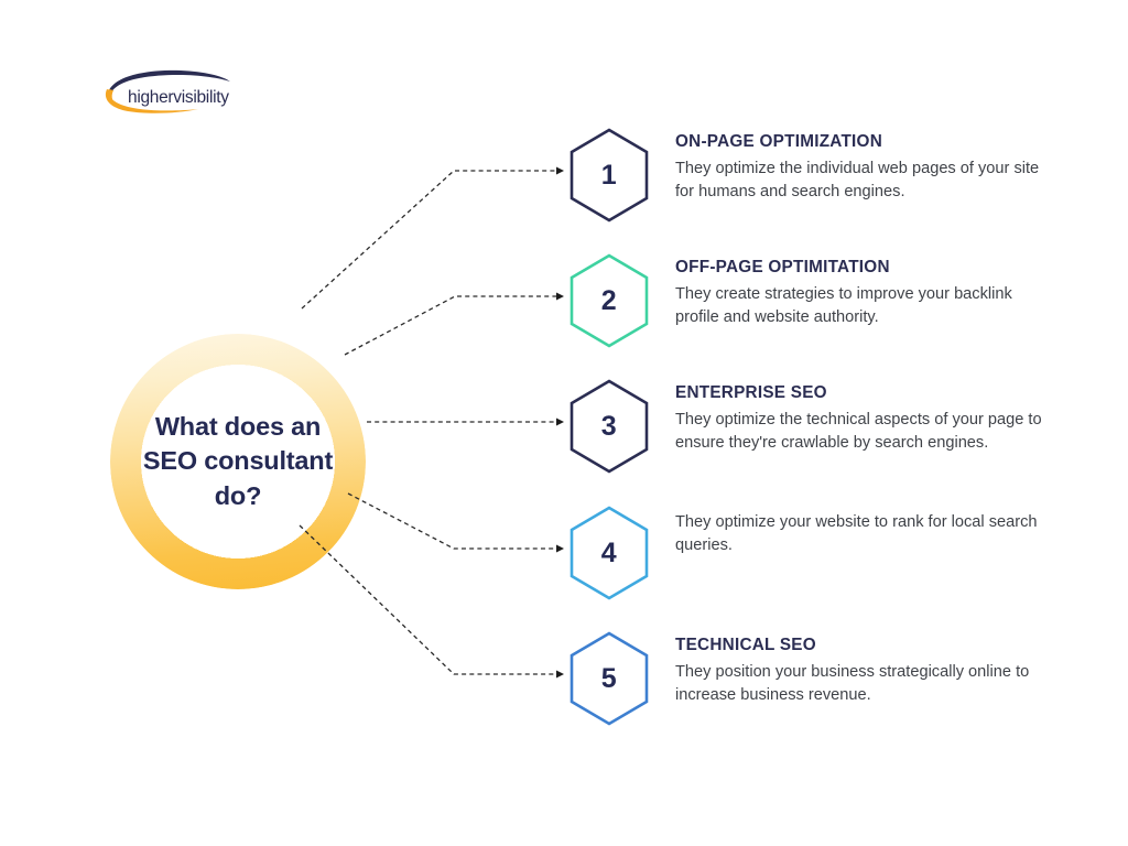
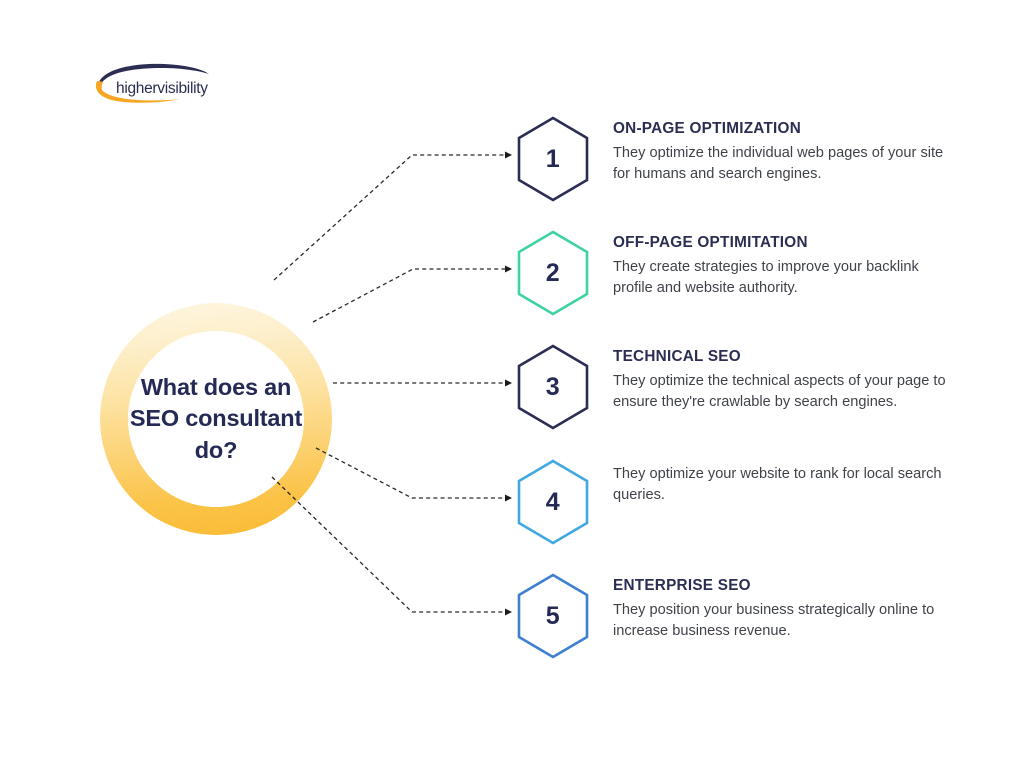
  highervisibility
  What does an SEO consultant do?
  1
  ON-PAGE OPTIMIZATION
  They optimize the individual web pages of your site for humans and search engines.
  2
  OFF-PAGE OPTIMITATION
  They create strategies to improve your backlink profile and website authority.
  3
- ENTERPRISE SEO
+ TECHNICAL SEO
  They optimize the technical aspects of your page to ensure they're crawlable by search engines.
  4
  They optimize your website to rank for local search queries.
  5
- TECHNICAL SEO
+ ENTERPRISE SEO
  They position your business strategically online to increase business revenue.
